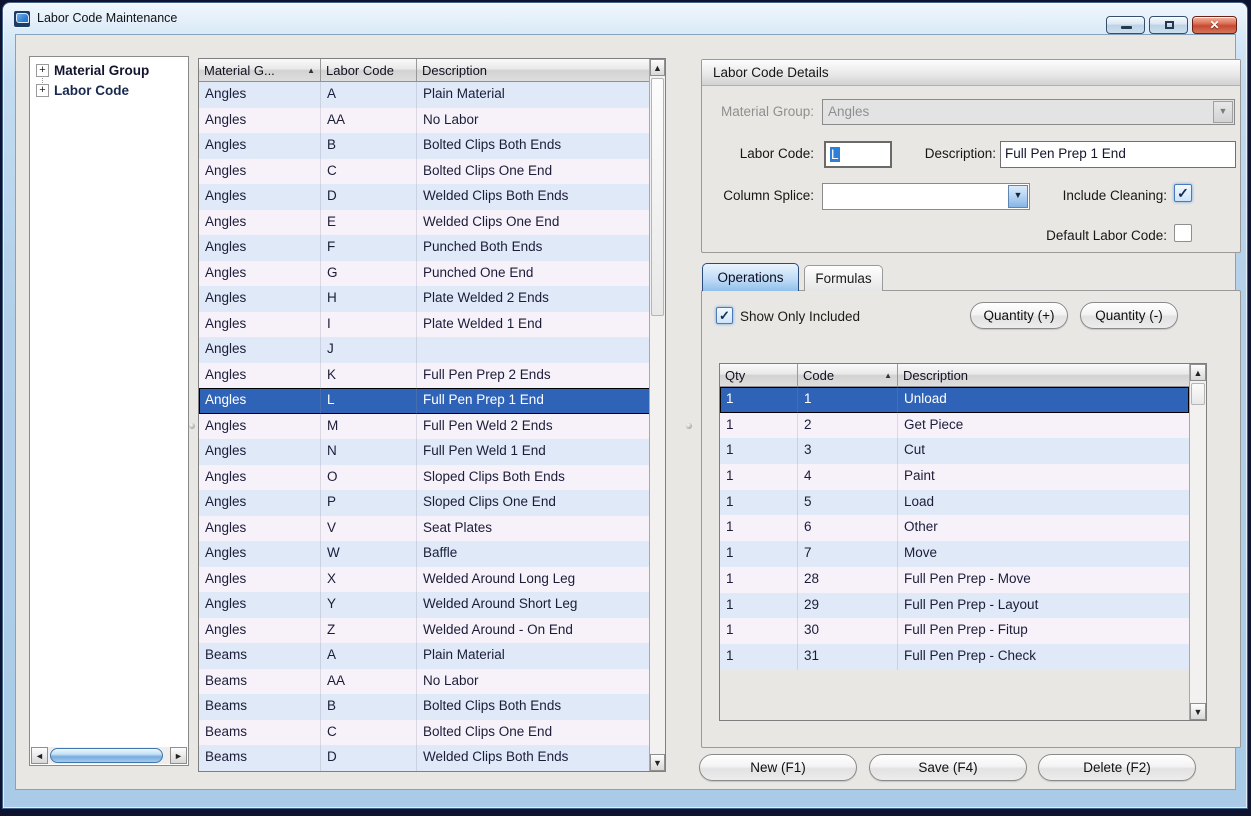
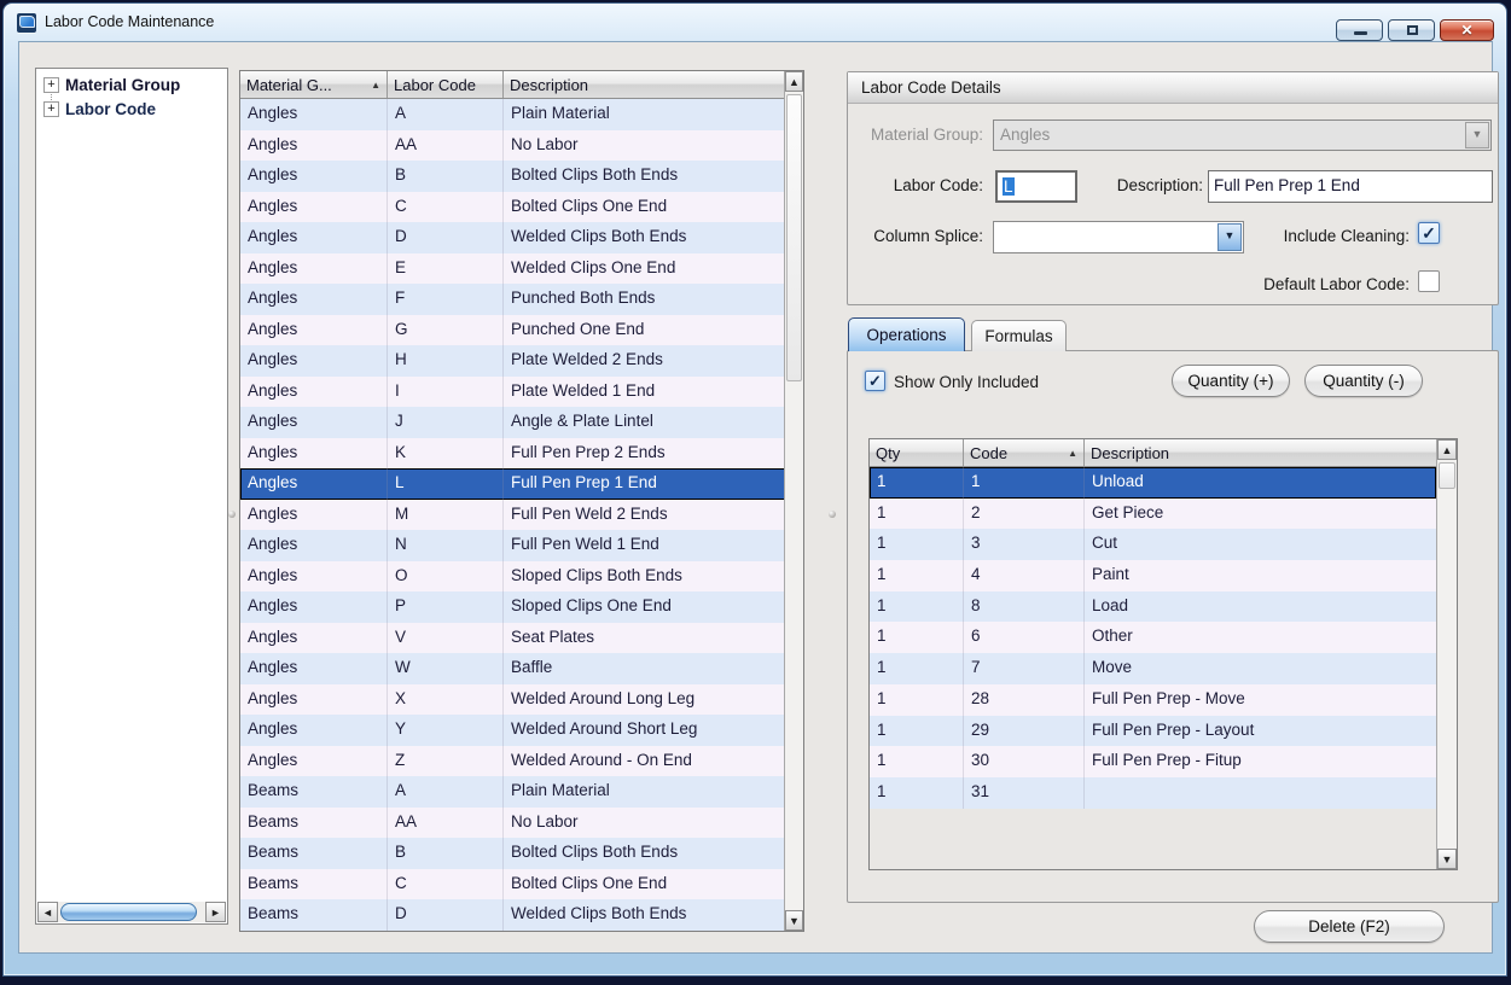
  Labor Code Maintenance
  ✕
  +
  Material Group
  +
  Labor Code
  ◄
  ►
  Material G...
  ▲
  Labor Code
  Description
  Angles
  A
  Plain Material
  Angles
  AA
  No Labor
  Angles
  B
  Bolted Clips Both Ends
  Angles
  C
  Bolted Clips One End
  Angles
  D
  Welded Clips Both Ends
  Angles
  E
  Welded Clips One End
  Angles
  F
  Punched Both Ends
  Angles
  G
  Punched One End
  Angles
  H
  Plate Welded 2 Ends
  Angles
  I
  Plate Welded 1 End
  Angles
  J
+ Angle & Plate Lintel
  Angles
  K
  Full Pen Prep 2 Ends
  Angles
  L
  Full Pen Prep 1 End
  Angles
  M
  Full Pen Weld 2 Ends
  Angles
  N
  Full Pen Weld 1 End
  Angles
  O
  Sloped Clips Both Ends
  Angles
  P
  Sloped Clips One End
  Angles
  V
  Seat Plates
  Angles
  W
  Baffle
  Angles
  X
  Welded Around Long Leg
  Angles
  Y
  Welded Around Short Leg
  Angles
  Z
  Welded Around - On End
  Beams
  A
  Plain Material
  Beams
  AA
  No Labor
  Beams
  B
  Bolted Clips Both Ends
  Beams
  C
  Bolted Clips One End
  Beams
  D
  Welded Clips Both Ends
  ▲
  ▼
  Labor Code Details
  Material Group:
  Angles
  ▼
  Labor Code:
  L
  Description:
  Full Pen Prep 1 End
  Column Splice:
  ▼
  Include Cleaning:
  ✓
  Default Labor Code:
  Operations
  Formulas
  ✓
  Show Only Included
  Quantity (+)
  Quantity (-)
  Qty
  Code
  ▲
  Description
  1
  1
  Unload
  1
  2
  Get Piece
  1
  3
  Cut
  1
  4
  Paint
  1
- 5
+ 8
  Load
  1
  6
  Other
  1
  7
  Move
  1
  28
  Full Pen Prep - Move
  1
  29
  Full Pen Prep - Layout
  1
  30
  Full Pen Prep - Fitup
  1
  31
- Full Pen Prep - Check
  ▲
  ▼
- New (F1)
- Save (F4)
  Delete (F2)
